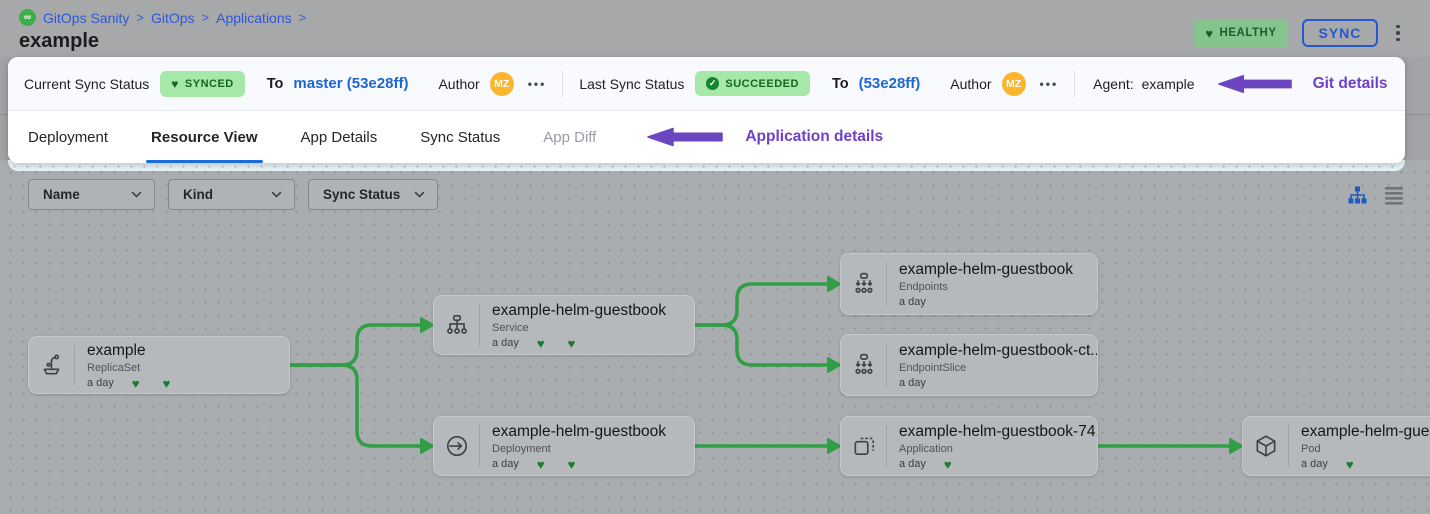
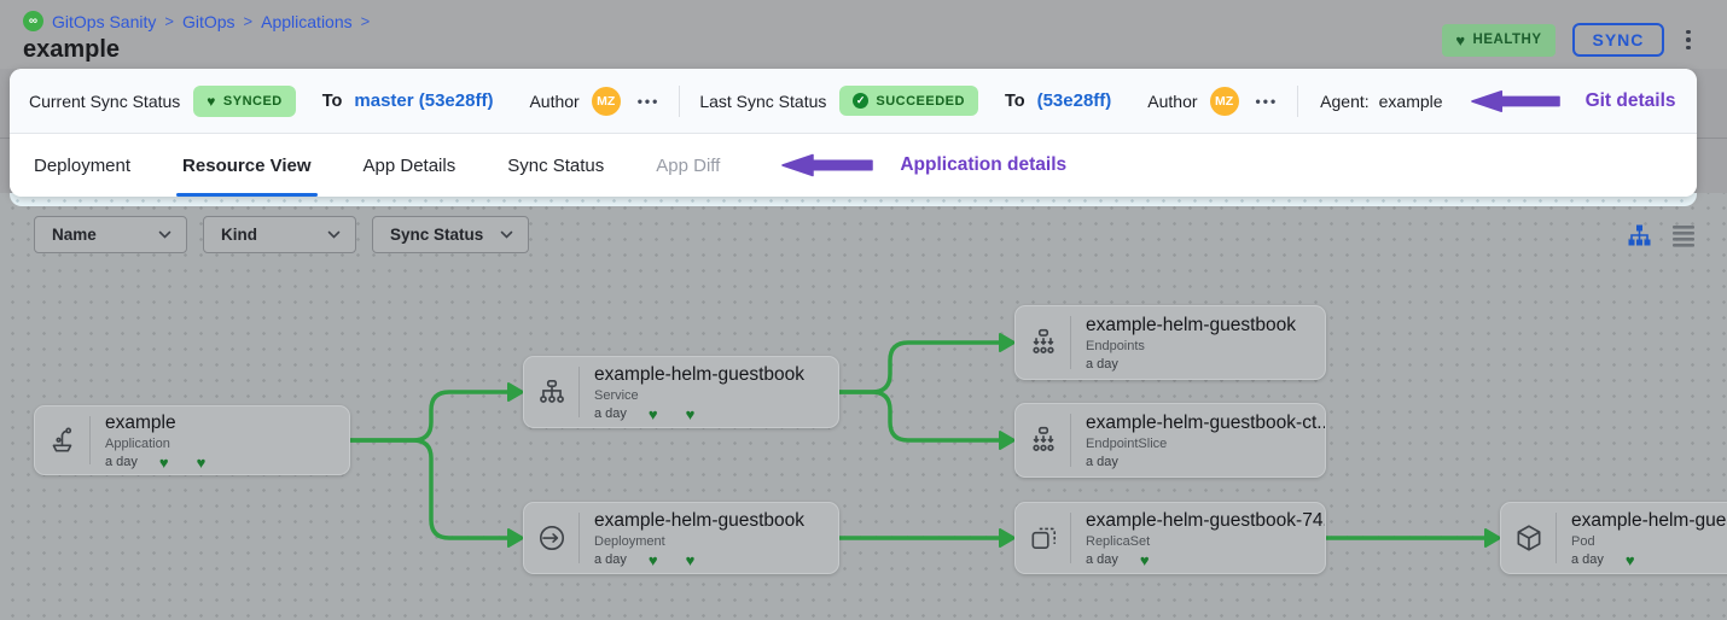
  ∞
  GitOps Sanity
  >
  GitOps
  >
  Applications
  >
  example
  ♥
  HEALTHY
  SYNC
  Current Sync Status
  ♥
  SYNCED
  To
  master (53e28ff)
  Author
  MZ
  •••
  Last Sync Status
  ✓
  SUCCEEDED
  To
  (53e28ff)
  Author
  MZ
  •••
  Agent:
  example
  Git details
  Deployment
  Resource View
  App Details
  Sync Status
  App Diff
  Application details
  Name
  Kind
  Sync Status
  example
- ReplicaSet
+ Application
  a day
  ♥
  ♥
  example-helm-guestbook
  Service
  a day
  ♥
  ♥
  example-helm-guestbook
  Deployment
  a day
  ♥
  ♥
  example-helm-guestbook
  Endpoints
  a day
  example-helm-guestbook-ct..
  EndpointSlice
  a day
  example-helm-guestbook-74
- Application
+ ReplicaSet
  a day
  ♥
  example-helm-gue
  Pod
  a day
  ♥
